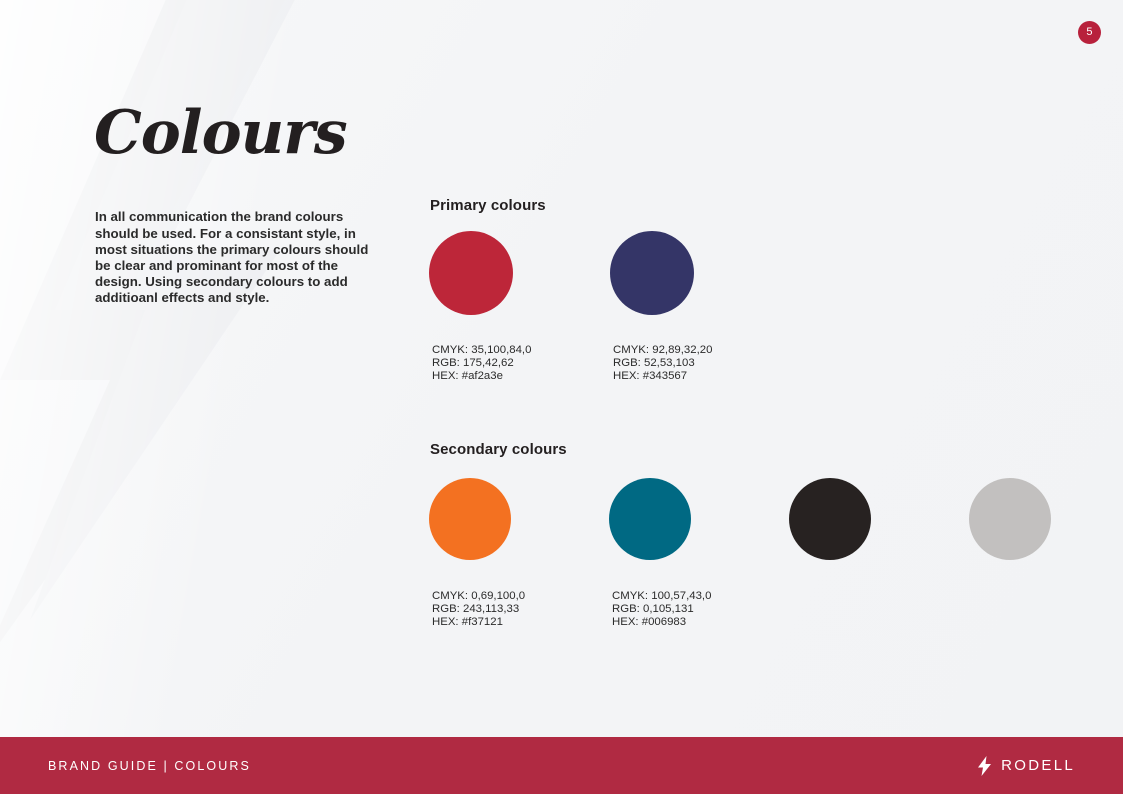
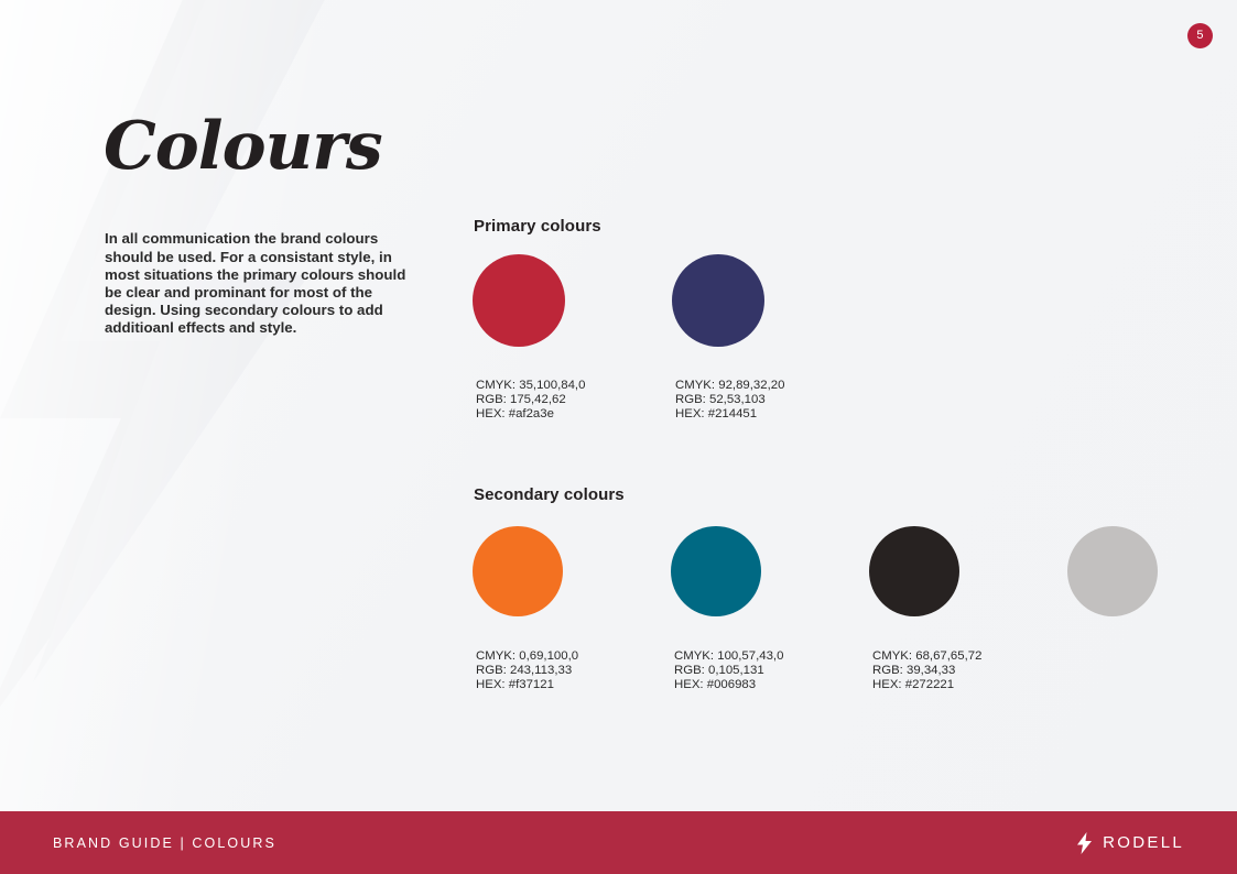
  5
  Colours
  In all communication the brand colours should be used. For a consistant style, in most situations the primary colours should be clear and prominant for most of the design. Using secondary colours to add additioanl effects and style.
  Primary colours
  CMYK: 35,100,84,0
  RGB: 175,42,62
  HEX: #af2a3e
  CMYK: 92,89,32,20
  RGB: 52,53,103
- HEX: #343567
+ HEX: #214451
  Secondary colours
  CMYK: 0,69,100,0
  RGB: 243,113,33
  HEX: #f37121
  CMYK: 100,57,43,0
  RGB: 0,105,131
  HEX: #006983
+ CMYK: 68,67,65,72
+ RGB: 39,34,33
+ HEX: #272221
  BRAND GUIDE | COLOURS
  RODELL
